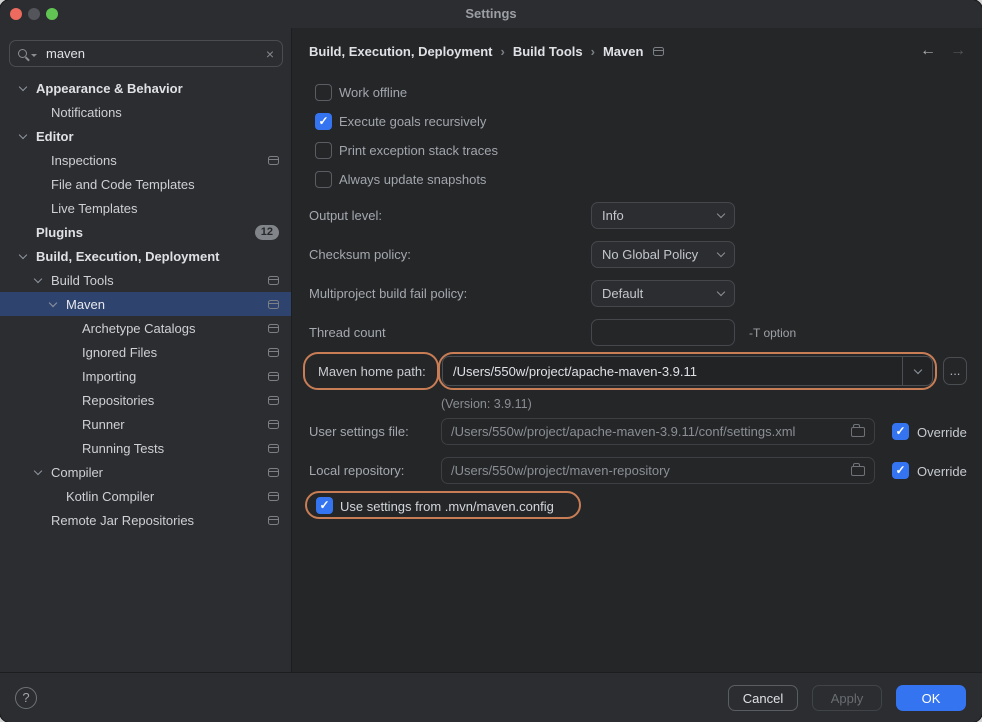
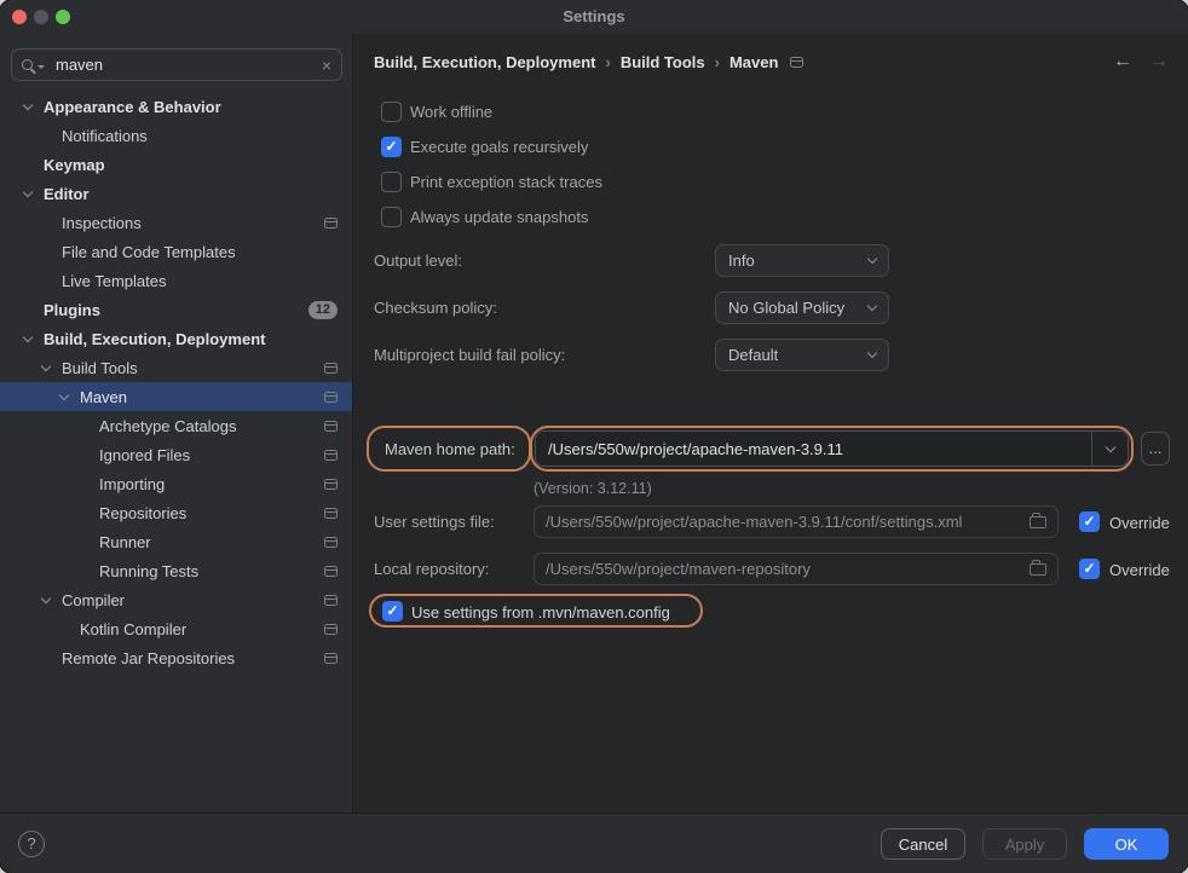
  Settings
  maven
  ×
  Appearance & Behavior
  Notifications
+ Keymap
  Editor
  Inspections
  File and Code Templates
  Live Templates
  Plugins
  12
  Build, Execution, Deployment
  Build Tools
  Maven
  Archetype Catalogs
  Ignored Files
  Importing
  Repositories
  Runner
  Running Tests
  Compiler
  Kotlin Compiler
  Remote Jar Repositories
  Build, Execution, Deployment
  ›
  Build Tools
  ›
  Maven
  ←
  →
  Work offline
  Execute goals recursively
  Print exception stack traces
  Always update snapshots
  Output level:
  Info
  Checksum policy:
  No Global Policy
  Multiproject build fail policy:
  Default
- Thread count
- -T option
  Maven home path:
  /Users/550w/project/apache-maven-3.9.11
  ...
- (Version: 3.9.11)
+ (Version: 3.12.11)
  User settings file:
  /Users/550w/project/apache-maven-3.9.11/conf/settings.xml
  Override
  Local repository:
  /Users/550w/project/maven-repository
  Override
  Use settings from .mvn/maven.config
  ?
  Cancel
  Apply
  OK
